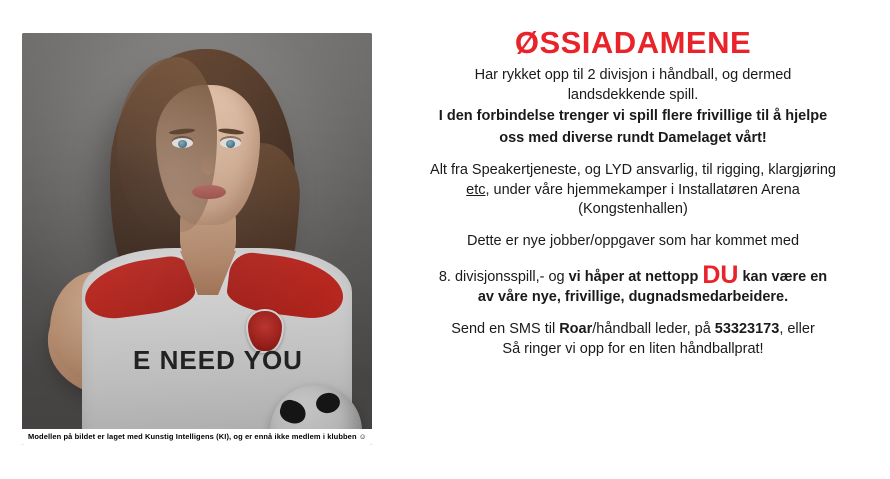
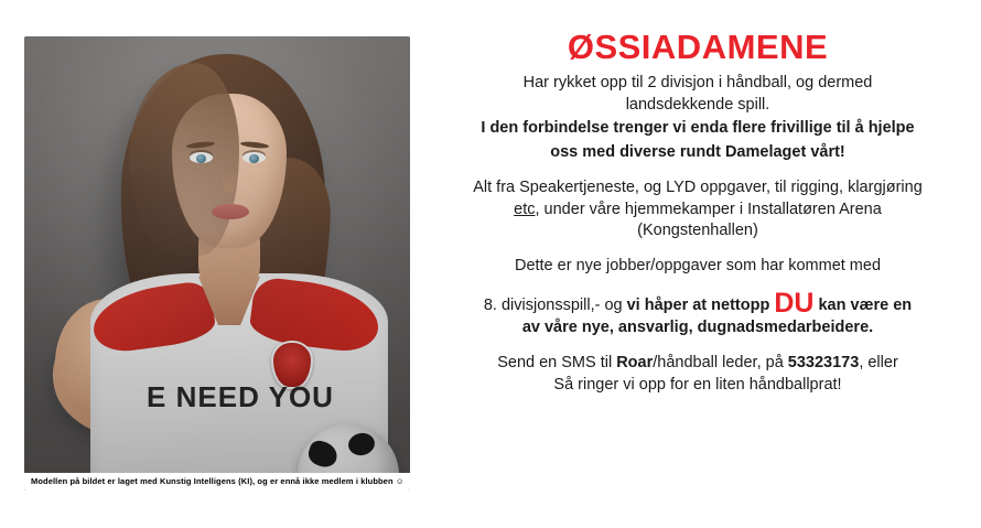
  Modellen på bildet er laget med Kunstig Intelligens (KI), og er ennå ikke medlem i klubben ☺
  ØSSIADAMENE
  Har rykket opp til 2 divisjon i håndball, og dermed
  landsdekkende spill.
- I den forbindelse trenger vi spill flere frivillige til å hjelpe
+ I den forbindelse trenger vi enda flere frivillige til å hjelpe
  oss med diverse rundt Damelaget vårt!
- Alt fra Speakertjeneste, og LYD ansvarlig, til rigging, klargjøring
+ Alt fra Speakertjeneste, og LYD oppgaver, til rigging, klargjøring
  etc, under våre hjemmekamper i Installatøren Arena
  (Kongstenhallen)
  Dette er nye jobber/oppgaver som har kommet med
  8. divisjonsspill,- og vi håper at nettopp DU kan være en
- av våre nye, frivillige, dugnadsmedarbeidere.
+ av våre nye, ansvarlig, dugnadsmedarbeidere.
  Send en SMS til Roar/håndball leder, på 53323173, eller
  Så ringer vi opp for en liten håndballprat!
